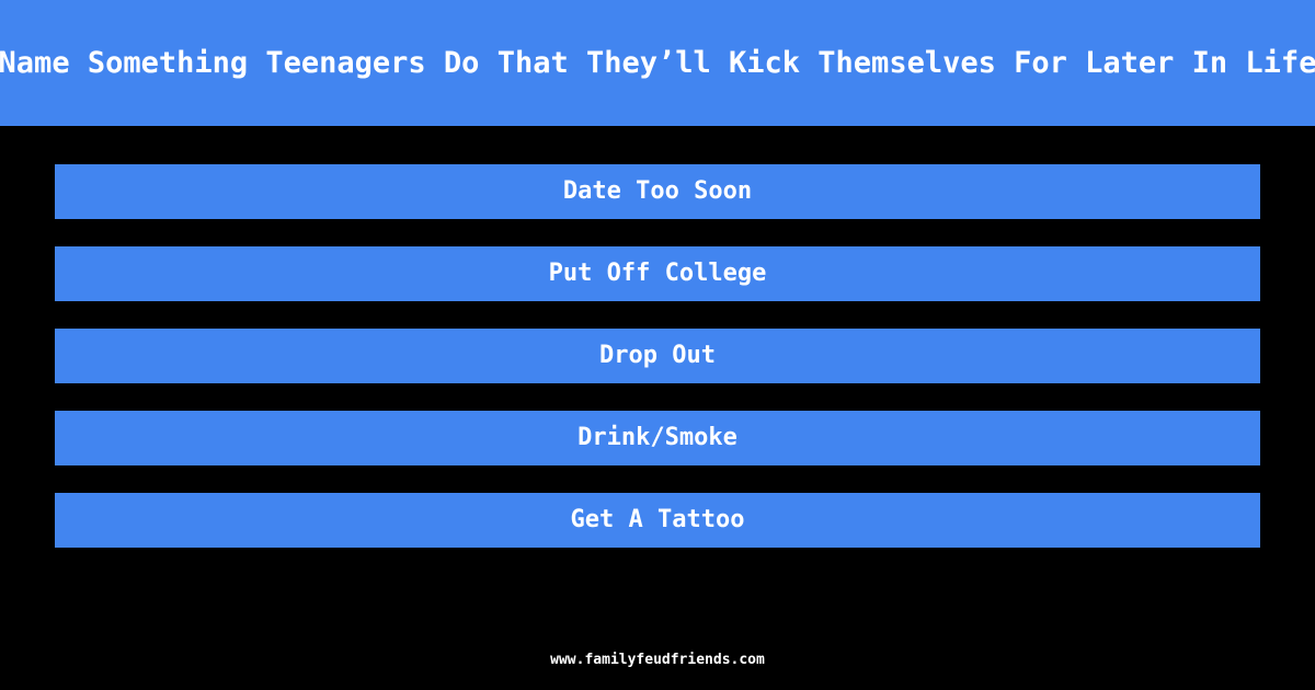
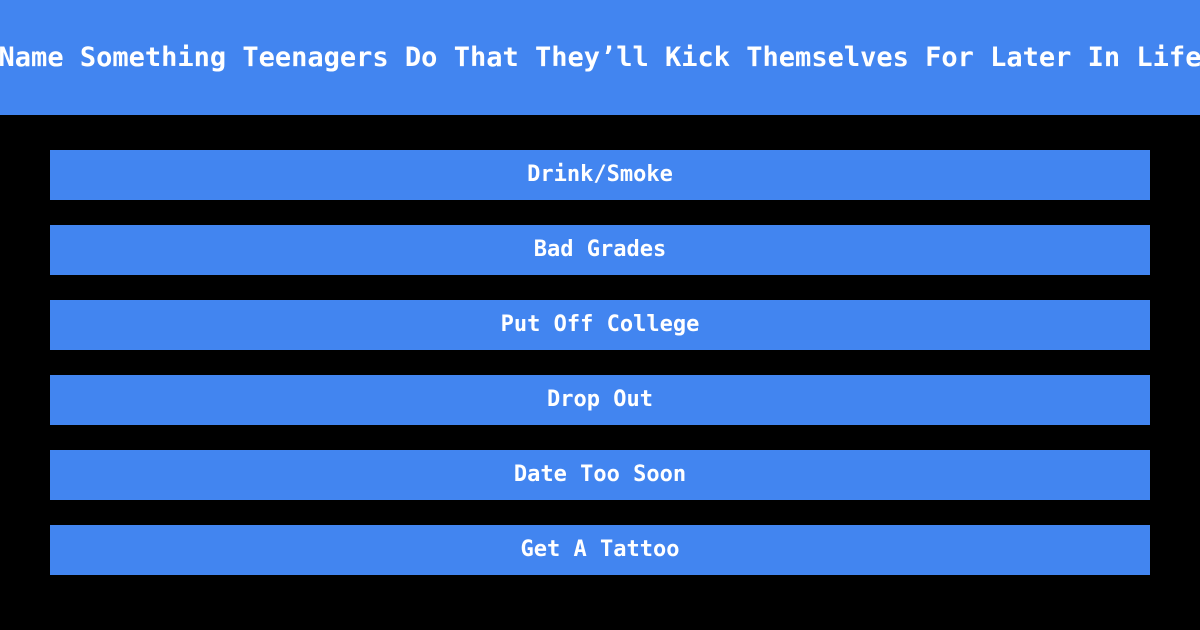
  Name Something Teenagers Do That They’ll Kick Themselves For Later In Life
- Date Too Soon
+ Drink/Smoke
+ Bad Grades
  Put Off College
  Drop Out
- Drink/Smoke
+ Date Too Soon
  Get A Tattoo
- www.familyfeudfriends.com
